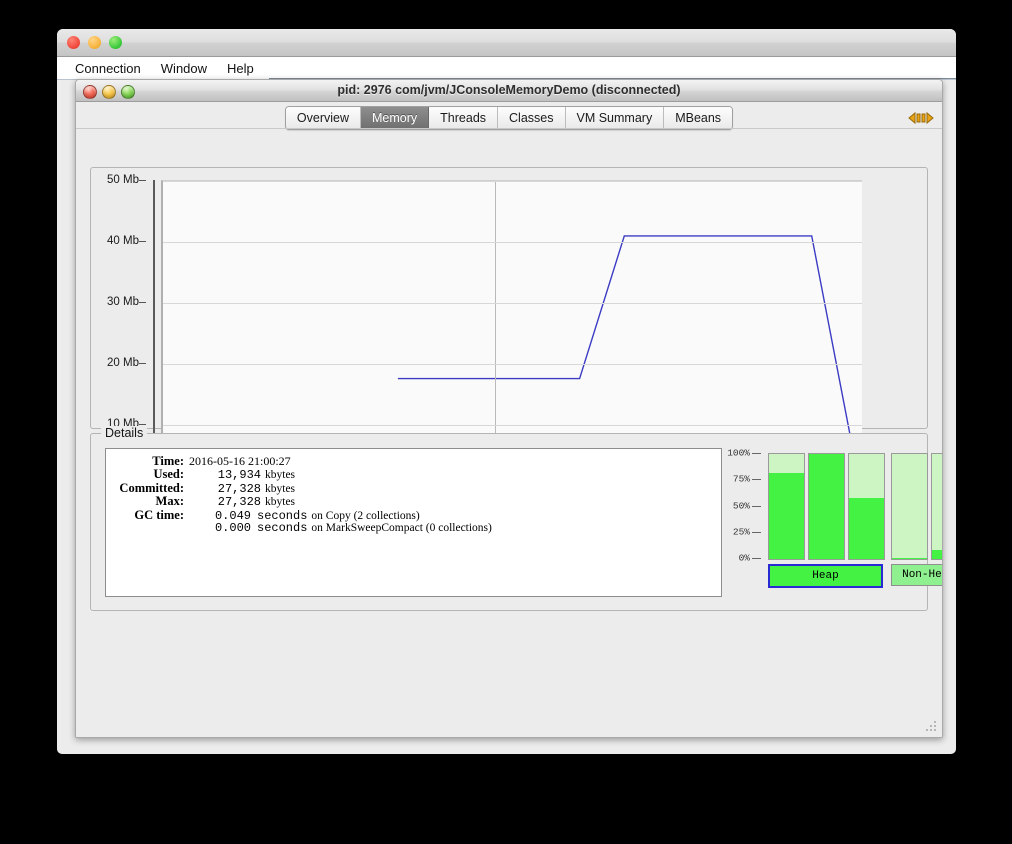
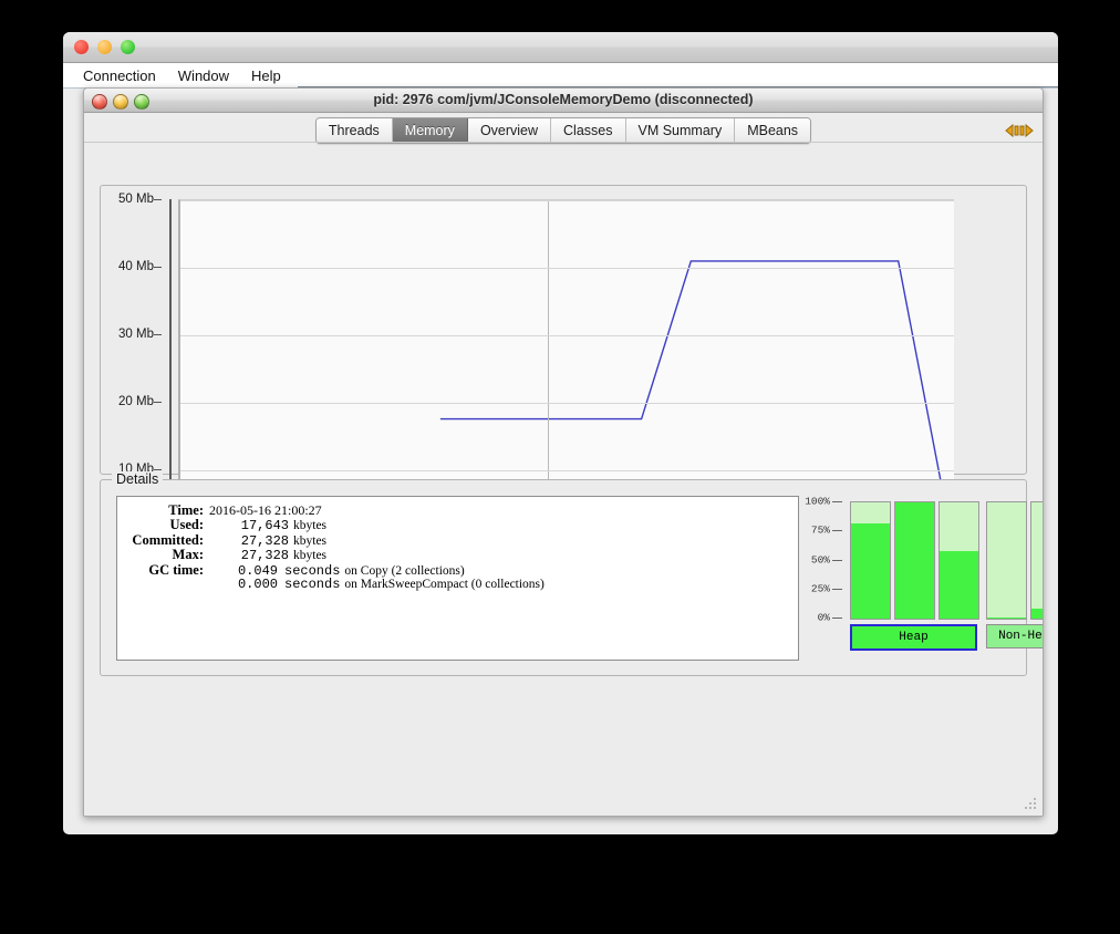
  Connection
  Window
  Help
  pid: 2976 com/jvm/JConsoleMemoryDemo (disconnected)
- Overview
+ Threads
  Memory
- Threads
+ Overview
  Classes
  VM Summary
  MBeans
  50 Mb
  40 Mb
  30 Mb
  20 Mb
  10 Mb
  Details
  Time:
  2016-05-16 21:00:27
  Used:
- 13,934
+ 17,643
  kbytes
  Committed:
  27,328
  kbytes
  Max:
  27,328
  kbytes
  GC time:
  0.049
  seconds
  on Copy (2 collections)
  0.000
  seconds
  on MarkSweepCompact (0 collections)
  100%
  75%
  50%
  25%
  0%
  Heap
  Non-He
